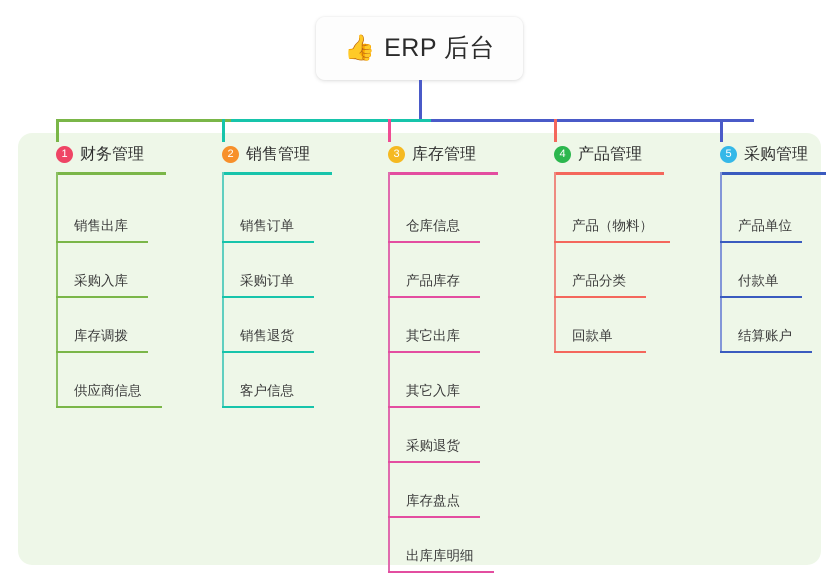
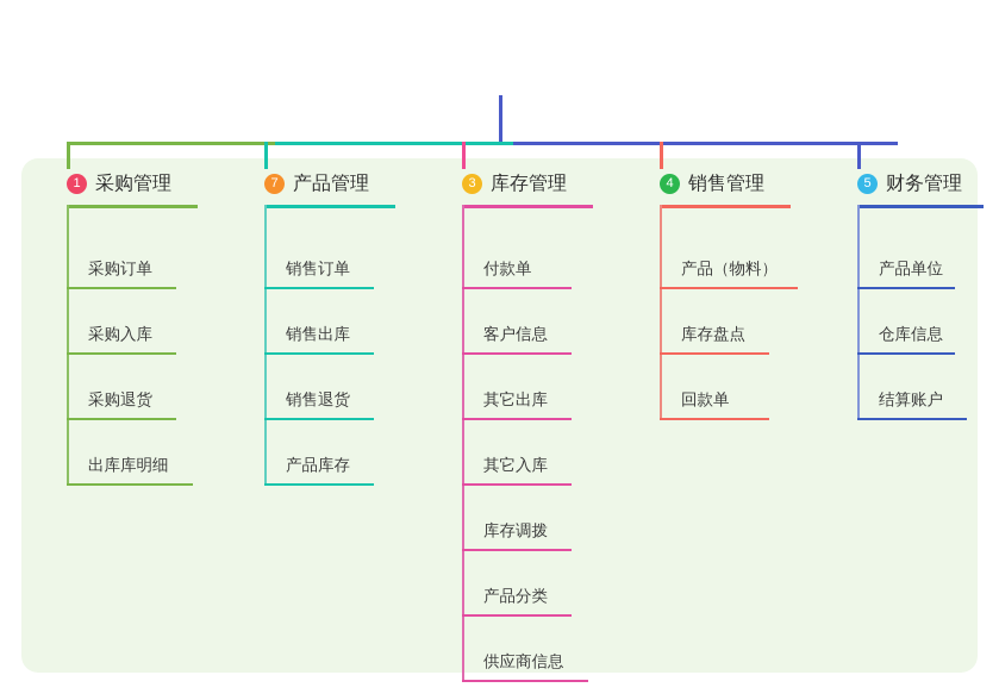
- 👍
- ERP 后台
  1
- 财务管理
+ 采购管理
- 销售出库
+ 采购订单
  采购入库
- 库存调拨
+ 采购退货
- 供应商信息
+ 出库库明细
- 2
+ 7
- 销售管理
+ 产品管理
  销售订单
- 采购订单
+ 销售出库
  销售退货
- 客户信息
+ 产品库存
  3
  库存管理
- 仓库信息
+ 付款单
- 产品库存
+ 客户信息
  其它出库
  其它入库
- 采购退货
+ 库存调拨
- 库存盘点
+ 产品分类
- 出库库明细
+ 供应商信息
  4
- 产品管理
+ 销售管理
  产品（物料）
- 产品分类
+ 库存盘点
  回款单
  5
- 采购管理
+ 财务管理
  产品单位
- 付款单
+ 仓库信息
  结算账户
